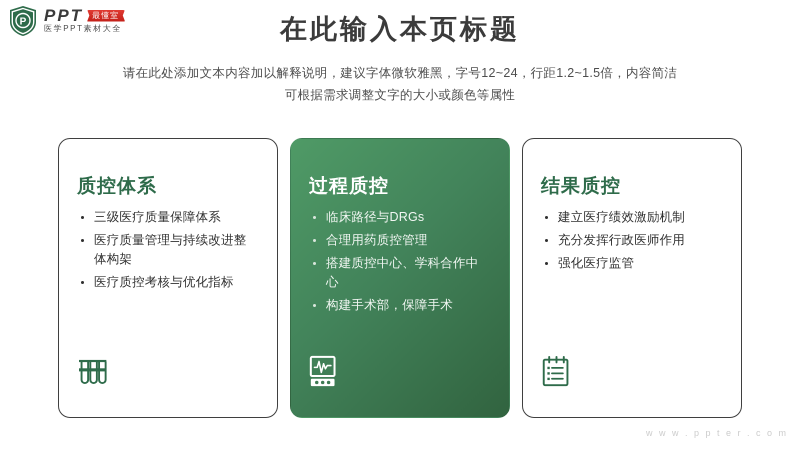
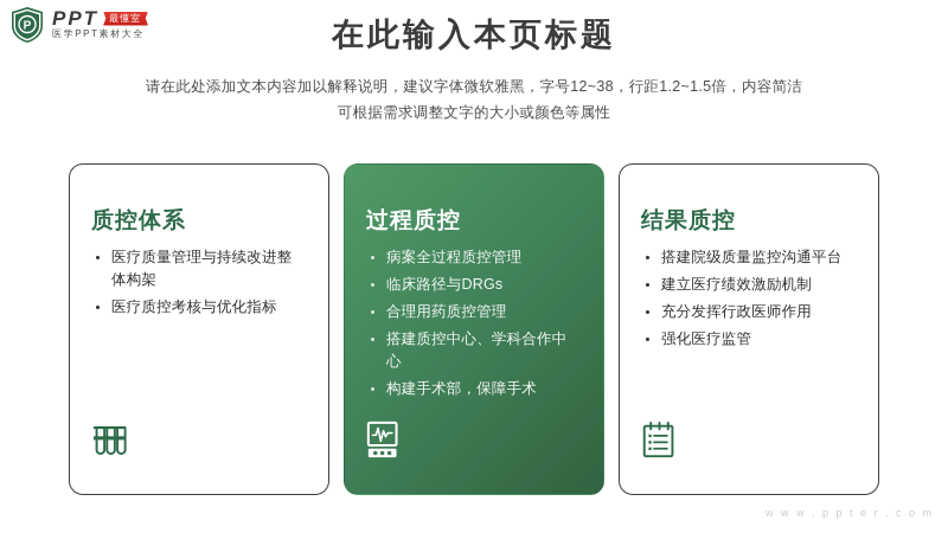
  P
  PPT
  最懂室
  医学PPT素材大全
  在此输入本页标题
- 请在此处添加文本内容加以解释说明，建议字体微软雅黑，字号12~24，行距1.2~1.5倍，内容简洁
+ 请在此处添加文本内容加以解释说明，建议字体微软雅黑，字号12~38，行距1.2~1.5倍，内容简洁
  可根据需求调整文字的大小或颜色等属性
  质控体系
- 三级医疗质量保障体系
  医疗质量管理与持续改进整体构架
  医疗质控考核与优化指标
  过程质控
+ 病案全过程质控管理
  临床路径与DRGs
  合理用药质控管理
  搭建质控中心、学科合作中心
  构建手术部，保障手术
  结果质控
+ 搭建院级质量监控沟通平台
  建立医疗绩效激励机制
  充分发挥行政医师作用
  强化医疗监管
  w w w . p p t e r . c o m
